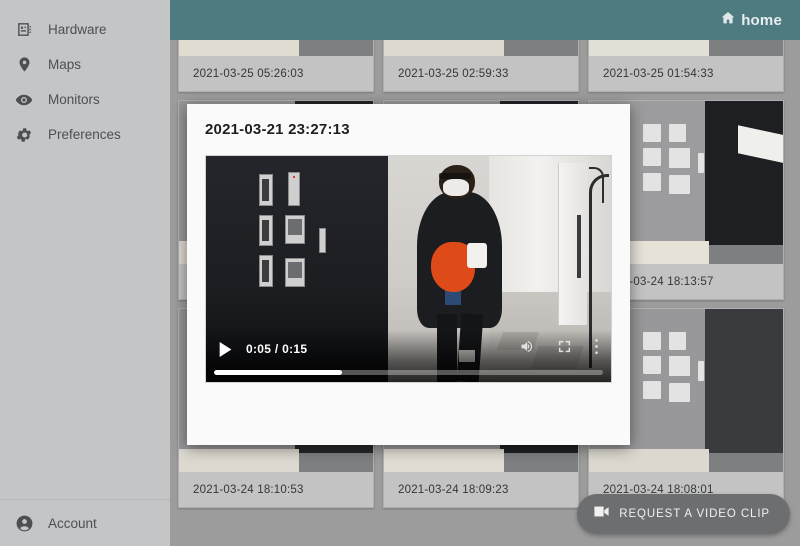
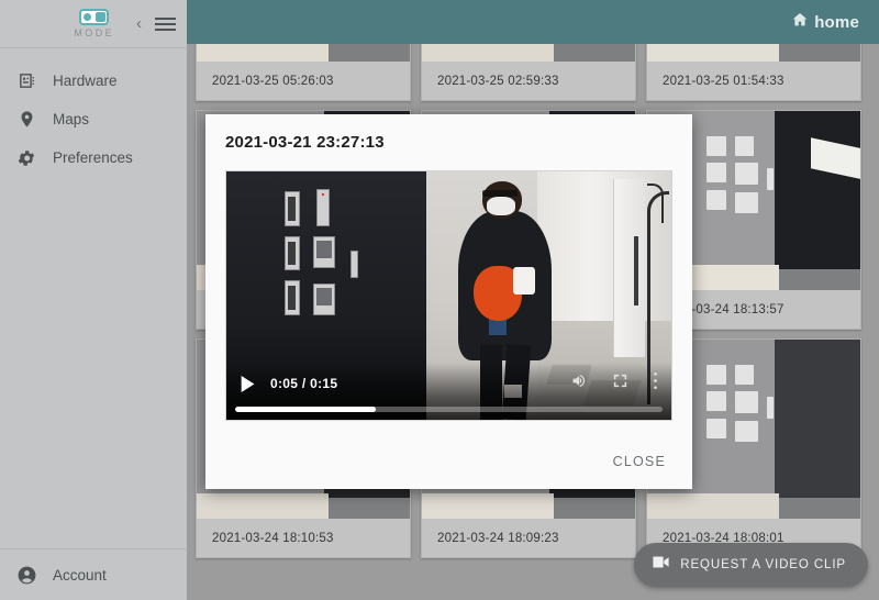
+ MODE
+ ‹
  Hardware
  Maps
- Monitors
  Preferences
  Account
  home
  2021-03-25 05:26:03
  2021-03-25 02:59:33
  2021-03-25 01:54:33
  -03-24 18:13:57
  2021-03-24 18:10:53
  2021-03-24 18:09:23
  2021-03-24 18:08:01
  REQUEST A VIDEO CLIP
  2021-03-21 23:27:13
  0:05 / 0:15
+ CLOSE
